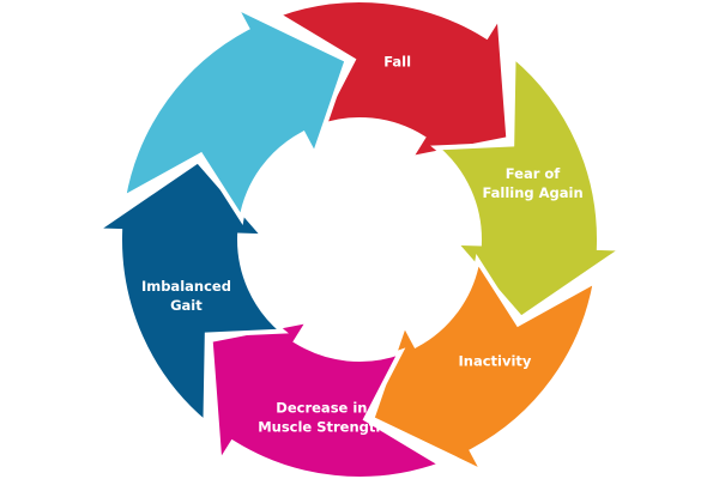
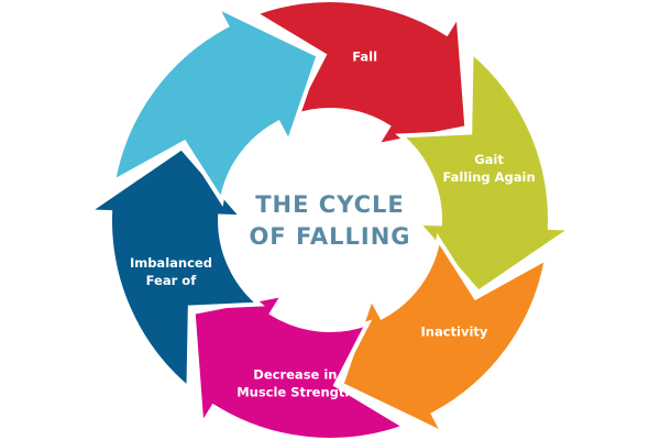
  Fall
- Fear of Falling Again
+ Gait Falling Again
  Inactivity
  Decrease in Muscle Strength
- Imbalanced Gait
+ Imbalanced Fear of
+ THE CYCLE
+ OF FALLING
